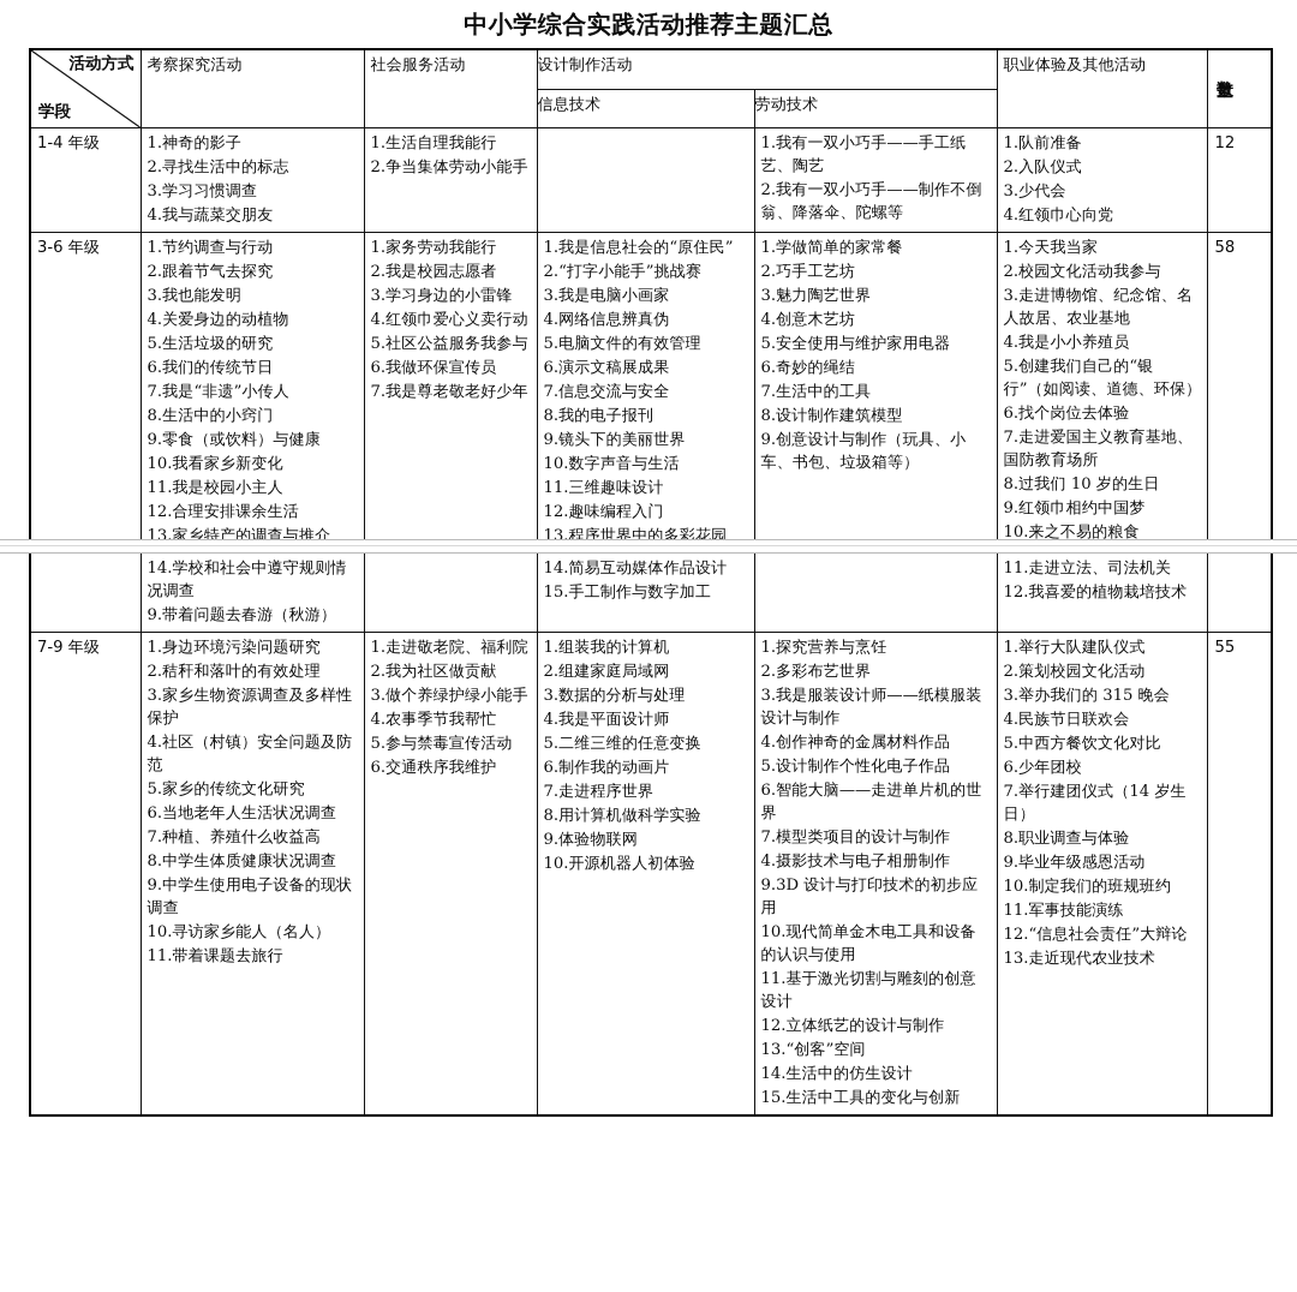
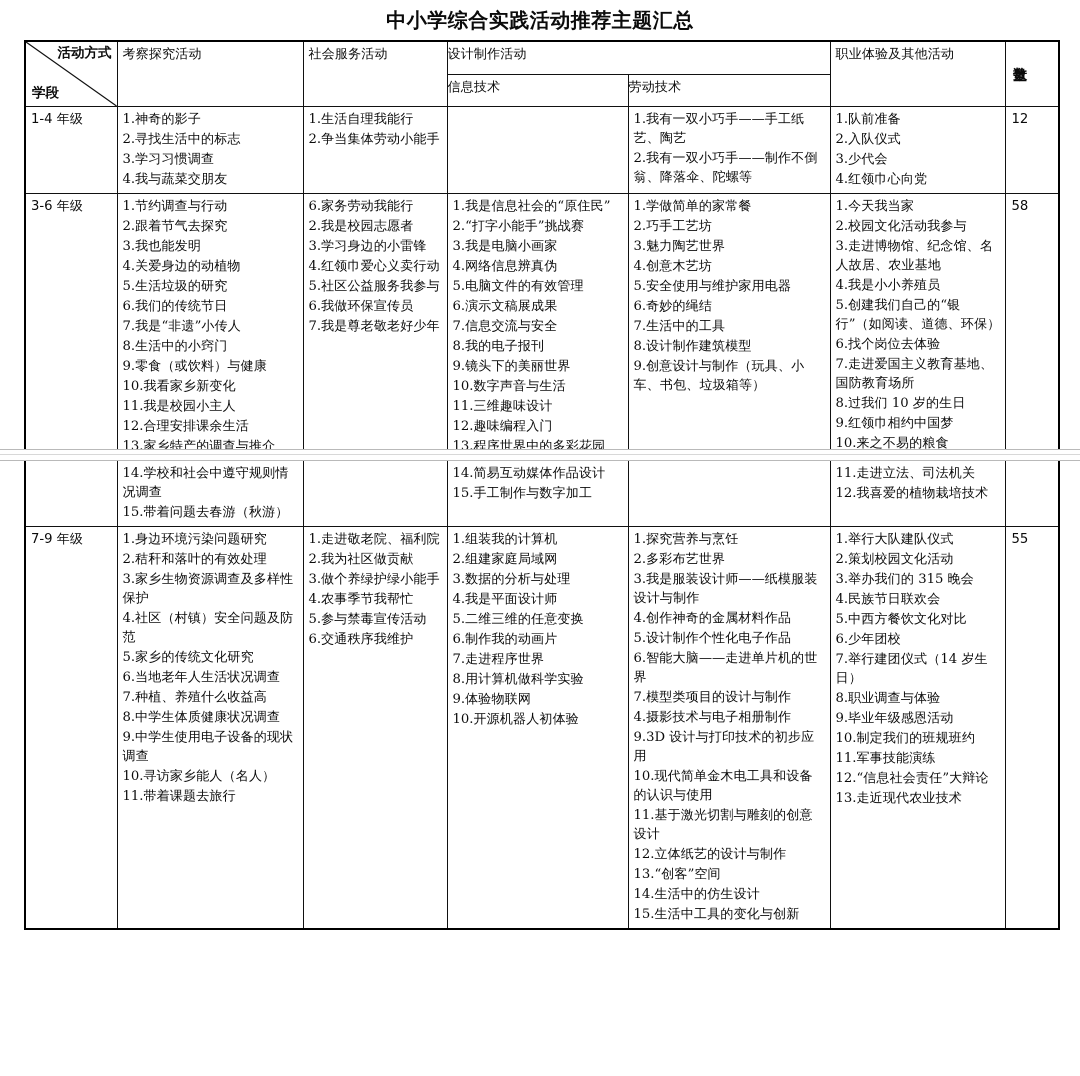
  中小学综合实践活动推荐主题汇总
  活动方式 学段	考察探究活动	社会服务活动	设计制作活动	职业体验及其他活动
  信息技术	劳动技术
  1-4 年级	1.神奇的影子2.寻找生活中的标志3.学习习惯调查4.我与蔬菜交朋友	1.生活自理我能行2.争当集体劳动小能手		1.我有一双小巧手——手工纸艺、陶艺2.我有一双小巧手——制作不倒翁、降落伞、陀螺等	1.队前准备2.入队仪式3.少代会4.红领巾心向党	12
- 3-6 年级	1.节约调查与行动2.跟着节气去探究3.我也能发明4.关爱身边的动植物5.生活垃圾的研究6.我们的传统节日7.我是“非遗”小传人8.生活中的小窍门9.零食（或饮料）与健康10.我看家乡新变化11.我是校园小主人12.合理安排课余生活13.家乡特产的调查与推介	1.家务劳动我能行2.我是校园志愿者3.学习身边的小雷锋4.红领巾爱心义卖行动5.社区公益服务我参与6.我做环保宣传员7.我是尊老敬老好少年	1.我是信息社会的“原住民”2.“打字小能手”挑战赛3.我是电脑小画家4.网络信息辨真伪5.电脑文件的有效管理6.演示文稿展成果7.信息交流与安全8.我的电子报刊9.镜头下的美丽世界10.数字声音与生活11.三维趣味设计12.趣味编程入门13.程序世界中的多彩花园	1.学做简单的家常餐2.巧手工艺坊3.魅力陶艺世界4.创意木艺坊5.安全使用与维护家用电器6.奇妙的绳结7.生活中的工具8.设计制作建筑模型9.创意设计与制作（玩具、小车、书包、垃圾箱等）	1.今天我当家2.校园文化活动我参与3.走进博物馆、纪念馆、名人故居、农业基地4.我是小小养殖员5.创建我们自己的“银行”（如阅读、道德、环保）6.找个岗位去体验7.走进爱国主义教育基地、国防教育场所8.过我们 10 岁的生日9.红领巾相约中国梦10.来之不易的粮食	58
+ 3-6 年级	1.节约调查与行动2.跟着节气去探究3.我也能发明4.关爱身边的动植物5.生活垃圾的研究6.我们的传统节日7.我是“非遗”小传人8.生活中的小窍门9.零食（或饮料）与健康10.我看家乡新变化11.我是校园小主人12.合理安排课余生活13.家乡特产的调查与推介	6.家务劳动我能行2.我是校园志愿者3.学习身边的小雷锋4.红领巾爱心义卖行动5.社区公益服务我参与6.我做环保宣传员7.我是尊老敬老好少年	1.我是信息社会的“原住民”2.“打字小能手”挑战赛3.我是电脑小画家4.网络信息辨真伪5.电脑文件的有效管理6.演示文稿展成果7.信息交流与安全8.我的电子报刊9.镜头下的美丽世界10.数字声音与生活11.三维趣味设计12.趣味编程入门13.程序世界中的多彩花园	1.学做简单的家常餐2.巧手工艺坊3.魅力陶艺世界4.创意木艺坊5.安全使用与维护家用电器6.奇妙的绳结7.生活中的工具8.设计制作建筑模型9.创意设计与制作（玩具、小车、书包、垃圾箱等）	1.今天我当家2.校园文化活动我参与3.走进博物馆、纪念馆、名人故居、农业基地4.我是小小养殖员5.创建我们自己的“银行”（如阅读、道德、环保）6.找个岗位去体验7.走进爱国主义教育基地、国防教育场所8.过我们 10 岁的生日9.红领巾相约中国梦10.来之不易的粮食	58
- 	14.学校和社会中遵守规则情况调查9.带着问题去春游（秋游）		14.简易互动媒体作品设计15.手工制作与数字加工		11.走进立法、司法机关12.我喜爱的植物栽培技术
+ 	14.学校和社会中遵守规则情况调查15.带着问题去春游（秋游）		14.简易互动媒体作品设计15.手工制作与数字加工		11.走进立法、司法机关12.我喜爱的植物栽培技术
  7-9 年级	1.身边环境污染问题研究2.秸秆和落叶的有效处理3.家乡生物资源调查及多样性保护4.社区（村镇）安全问题及防范5.家乡的传统文化研究6.当地老年人生活状况调查7.种植、养殖什么收益高8.中学生体质健康状况调查9.中学生使用电子设备的现状调查10.寻访家乡能人（名人）11.带着课题去旅行	1.走进敬老院、福利院2.我为社区做贡献3.做个养绿护绿小能手4.农事季节我帮忙5.参与禁毒宣传活动6.交通秩序我维护	1.组装我的计算机2.组建家庭局域网3.数据的分析与处理4.我是平面设计师5.二维三维的任意变换6.制作我的动画片7.走进程序世界8.用计算机做科学实验9.体验物联网10.开源机器人初体验	1.探究营养与烹饪2.多彩布艺世界3.我是服装设计师——纸模服装设计与制作4.创作神奇的金属材料作品5.设计制作个性化电子作品6.智能大脑——走进单片机的世界7.模型类项目的设计与制作4.摄影技术与电子相册制作9.3D 设计与打印技术的初步应用10.现代简单金木电工具和设备的认识与使用11.基于激光切割与雕刻的创意设计12.立体纸艺的设计与制作13.“创客”空间14.生活中的仿生设计15.生活中工具的变化与创新	1.举行大队建队仪式2.策划校园文化活动3.举办我们的 315 晚会4.民族节日联欢会5.中西方餐饮文化对比6.少年团校7.举行建团仪式（14 岁生日）8.职业调查与体验9.毕业年级感恩活动10.制定我们的班规班约11.军事技能演练12.“信息社会责任”大辩论13.走近现代农业技术	55
